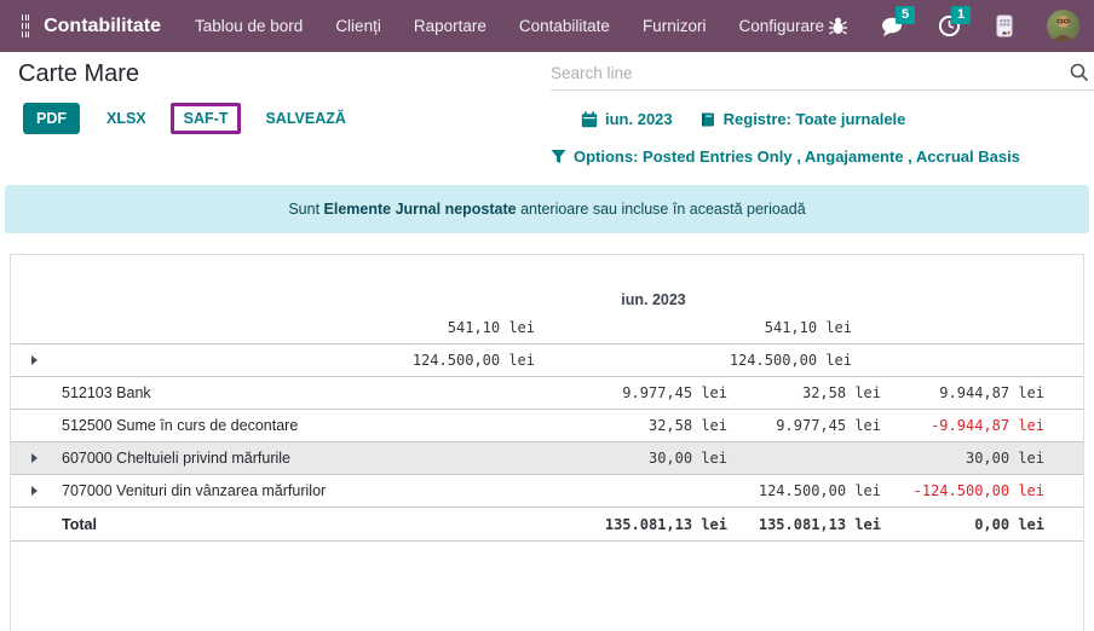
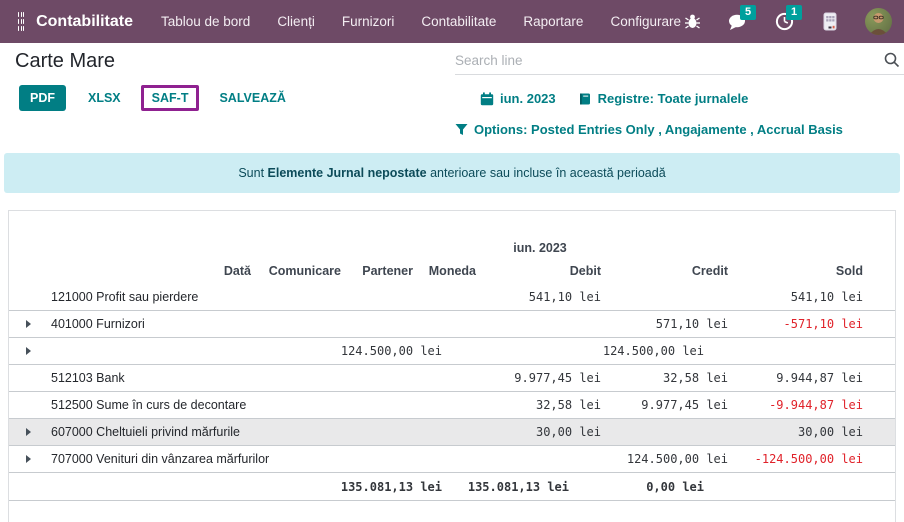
  Contabilitate
  Tablou de bord
  Clienți
- Raportare
+ Furnizori
  Contabilitate
- Furnizori
+ Raportare
  Configurare
  5
  1
  Carte Mare
  Search line
  PDF
  XLSX
  SAF-T
  SALVEAZĂ
  iun. 2023
  Registre: Toate jurnalele
  Options: Posted Entries Only , Angajamente , Accrual Basis
  Sunt Elemente Jurnal nepostate anterioare sau incluse în această perioadă
  iun. 2023
+ Dată
+ Comunicare
+ Partener
+ Moneda
+ Debit
+ Credit
+ Sold
+ 121000 Profit sau pierdere
  541,10 lei
  541,10 lei
+ 401000 Furnizori
+ 571,10 lei
+ -571,10 lei
  124.500,00 lei
  124.500,00 lei
  512103 Bank
  9.977,45 lei
  32,58 lei
  9.944,87 lei
  512500 Sume în curs de decontare
  32,58 lei
  9.977,45 lei
  -9.944,87 lei
  607000 Cheltuieli privind mărfurile
  30,00 lei
  30,00 lei
  707000 Venituri din vânzarea mărfurilor
  124.500,00 lei
  -124.500,00 lei
- Total
  135.081,13 lei
  135.081,13 lei
  0,00 lei
